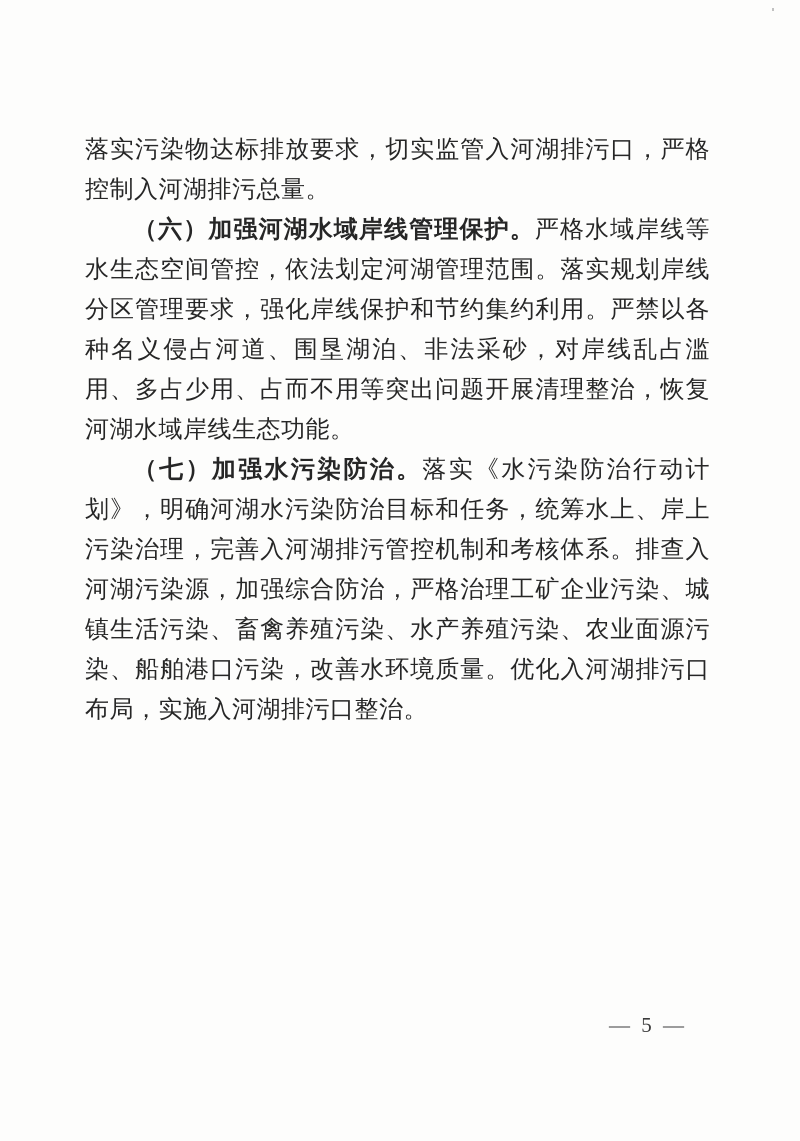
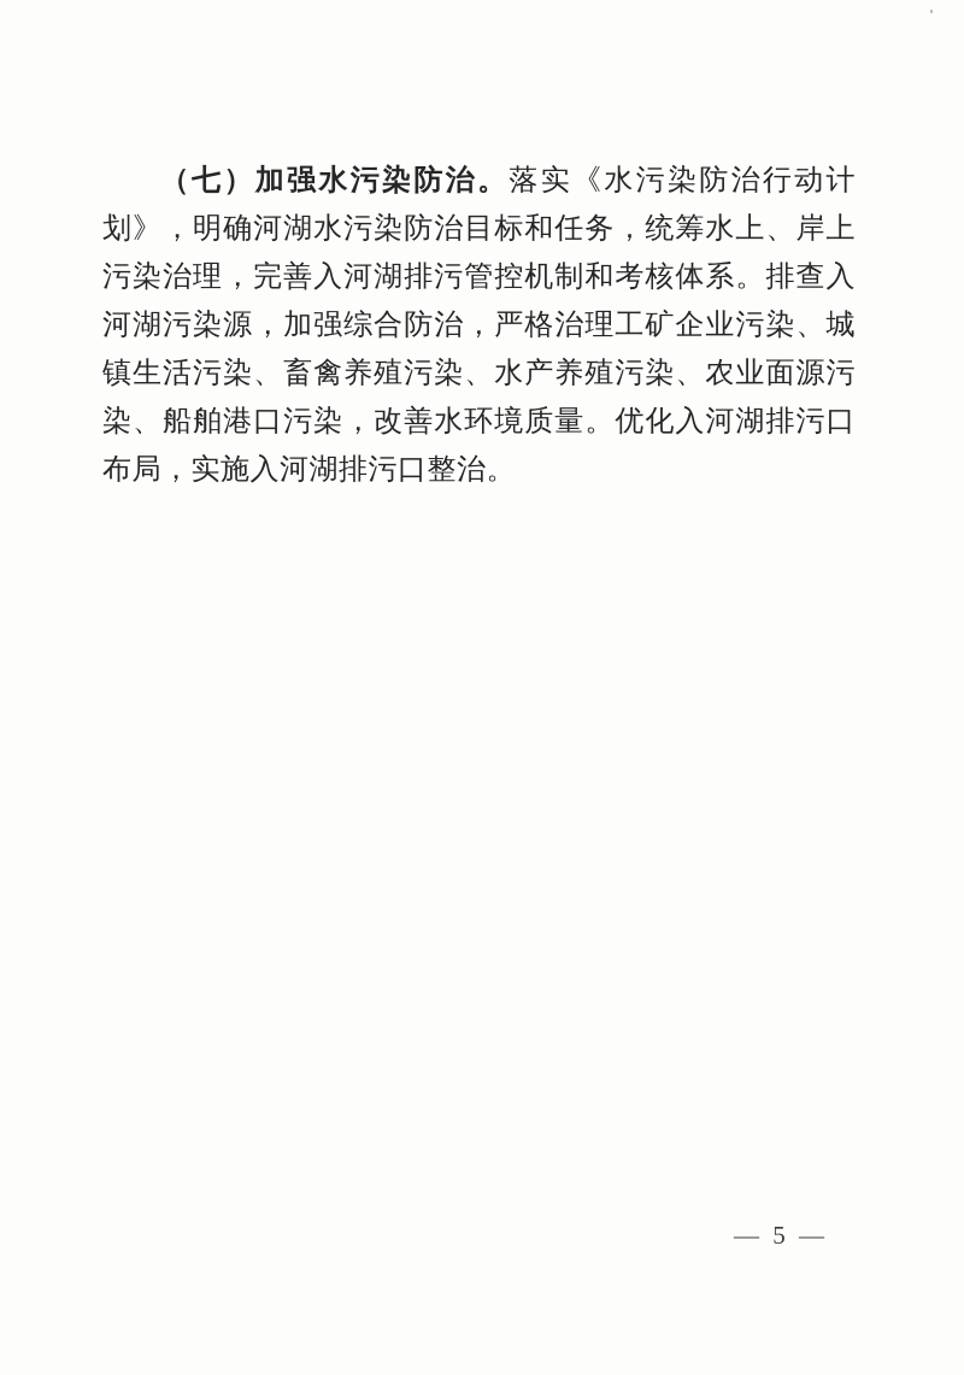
- 落实污染物达标排放要求，切实监管入河湖排污口，严格控制入河湖排污总量。
- （六）加强河湖水域岸线管理保护。严格水域岸线等水生态空间管控，依法划定河湖管理范围。落实规划岸线分区管理要求，强化岸线保护和节约集约利用。严禁以各种名义侵占河道、围垦湖泊、非法采砂，对岸线乱占滥用、多占少用、占而不用等突出问题开展清理整治，恢复河湖水域岸线生态功能。
  （七）加强水污染防治。落实《水污染防治行动计划》，明确河湖水污染防治目标和任务，统筹水上、岸上污染治理，完善入河湖排污管控机制和考核体系。排查入河湖污染源，加强综合防治，严格治理工矿企业污染、城镇生活污染、畜禽养殖污染、水产养殖污染、农业面源污染、船舶港口污染，改善水环境质量。优化入河湖排污口布局，实施入河湖排污口整治。
  — 5 —
